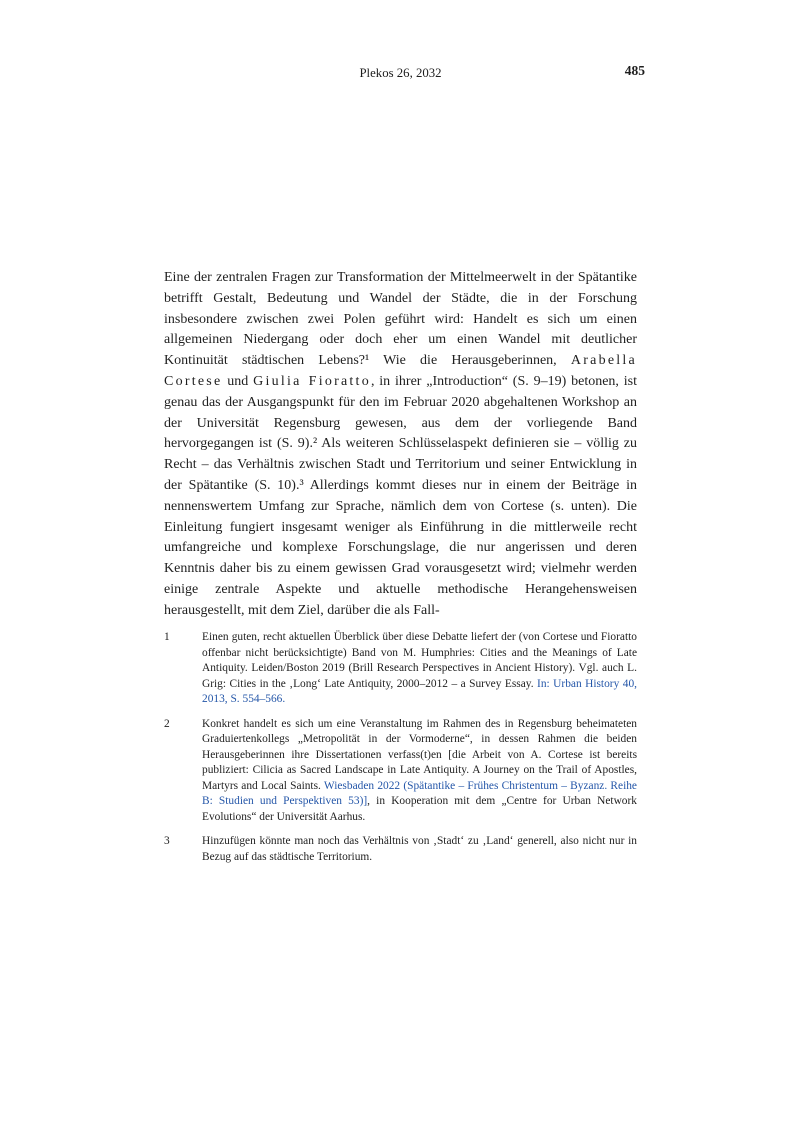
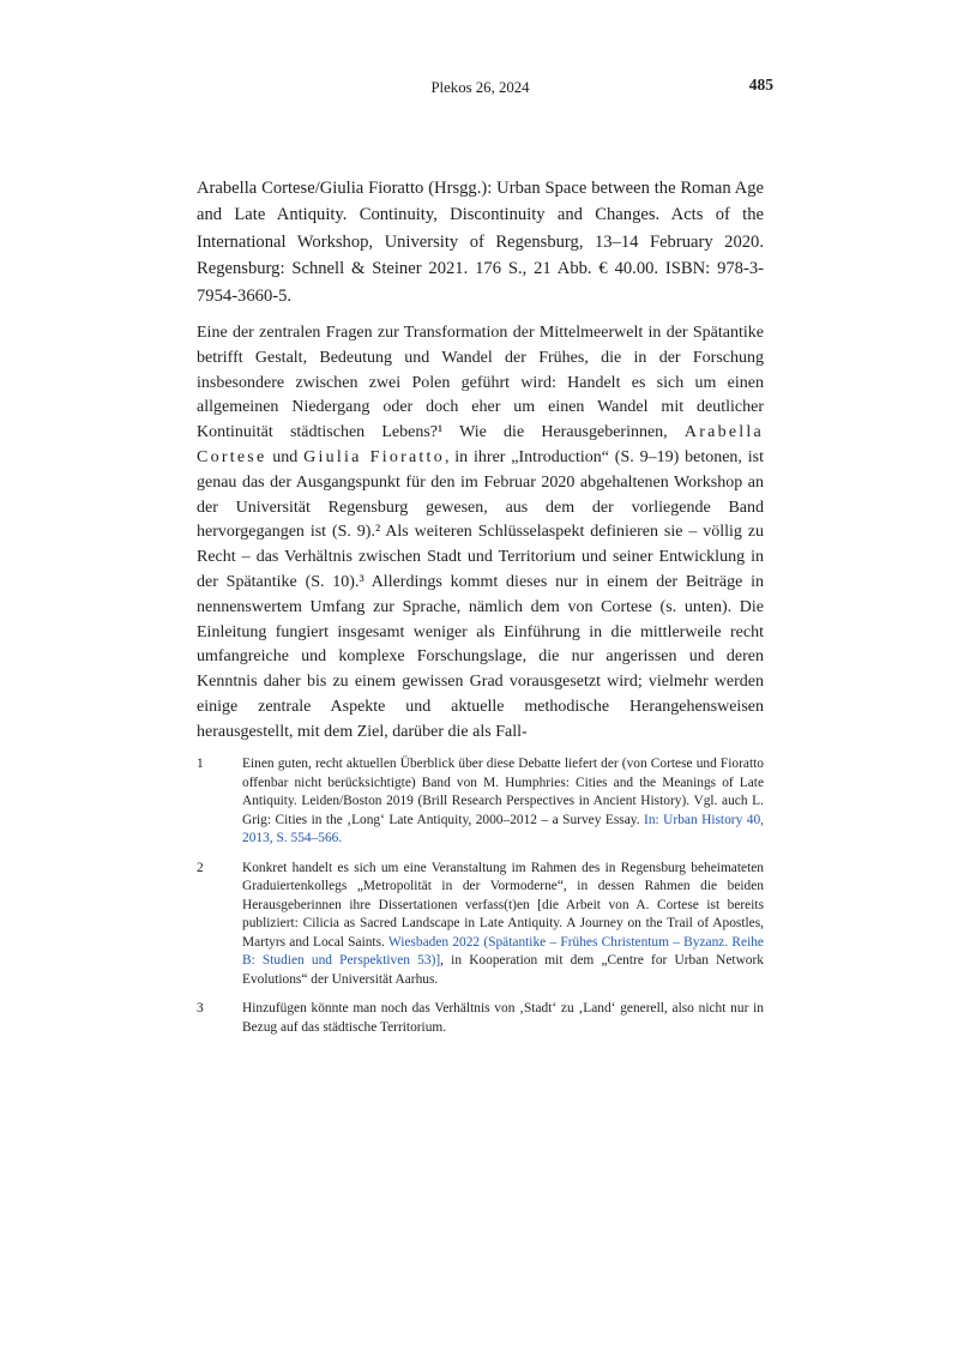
- Plekos 26, 2032
+ Plekos 26, 2024
  485
+ Arabella Cortese/Giulia Fioratto (Hrsgg.): Urban Space between the Roman Age and Late Antiquity. Continuity, Discontinuity and Changes. Acts of the International Workshop, University of Regensburg, 13–14 February 2020. Regensburg: Schnell & Steiner 2021. 176 S., 21 Abb. € 40.00. ISBN: 978-3-7954-3660-5.
- Eine der zentralen Fragen zur Transformation der Mittelmeerwelt in der Spätantike betrifft Gestalt, Bedeutung und Wandel der Städte, die in der Forschung insbesondere zwischen zwei Polen geführt wird: Handelt es sich um einen allgemeinen Niedergang oder doch eher um einen Wandel mit deutlicher Kontinuität städtischen Lebens?¹ Wie die Herausgeberinnen, Arabella Cortese und Giulia Fioratto, in ihrer „Introduction“ (S. 9–19) betonen, ist genau das der Ausgangspunkt für den im Februar 2020 abgehaltenen Workshop an der Universität Regensburg gewesen, aus dem der vorliegende Band hervorgegangen ist (S. 9).² Als weiteren Schlüsselaspekt definieren sie – völlig zu Recht – das Verhältnis zwischen Stadt und Territorium und seiner Entwicklung in der Spätantike (S. 10).³ Allerdings kommt dieses nur in einem der Beiträge in nennenswertem Umfang zur Sprache, nämlich dem von Cortese (s. unten). Die Einleitung fungiert insgesamt weniger als Einführung in die mittlerweile recht umfangreiche und komplexe Forschungslage, die nur angerissen und deren Kenntnis daher bis zu einem gewissen Grad vorausgesetzt wird; vielmehr werden einige zentrale Aspekte und aktuelle methodische Herangehensweisen herausgestellt, mit dem Ziel, darüber die als Fall-
+ Eine der zentralen Fragen zur Transformation der Mittelmeerwelt in der Spätantike betrifft Gestalt, Bedeutung und Wandel der Frühes, die in der Forschung insbesondere zwischen zwei Polen geführt wird: Handelt es sich um einen allgemeinen Niedergang oder doch eher um einen Wandel mit deutlicher Kontinuität städtischen Lebens?¹ Wie die Herausgeberinnen, Arabella Cortese und Giulia Fioratto, in ihrer „Introduction“ (S. 9–19) betonen, ist genau das der Ausgangspunkt für den im Februar 2020 abgehaltenen Workshop an der Universität Regensburg gewesen, aus dem der vorliegende Band hervorgegangen ist (S. 9).² Als weiteren Schlüsselaspekt definieren sie – völlig zu Recht – das Verhältnis zwischen Stadt und Territorium und seiner Entwicklung in der Spätantike (S. 10).³ Allerdings kommt dieses nur in einem der Beiträge in nennenswertem Umfang zur Sprache, nämlich dem von Cortese (s. unten). Die Einleitung fungiert insgesamt weniger als Einführung in die mittlerweile recht umfangreiche und komplexe Forschungslage, die nur angerissen und deren Kenntnis daher bis zu einem gewissen Grad vorausgesetzt wird; vielmehr werden einige zentrale Aspekte und aktuelle methodische Herangehensweisen herausgestellt, mit dem Ziel, darüber die als Fall-
  1
  Einen guten, recht aktuellen Überblick über diese Debatte liefert der (von Cortese und Fioratto offenbar nicht berücksichtigte) Band von M. Humphries: Cities and the Meanings of Late Antiquity. Leiden/Boston 2019 (Brill Research Perspectives in Ancient History). Vgl. auch L. Grig: Cities in the ‚Long‘ Late Antiquity, 2000–2012 – a Survey Essay. In: Urban History 40, 2013, S. 554–566.
  2
  Konkret handelt es sich um eine Veranstaltung im Rahmen des in Regensburg beheimateten Graduiertenkollegs „Metropolität in der Vormoderne“, in dessen Rahmen die beiden Herausgeberinnen ihre Dissertationen verfass(t)en [die Arbeit von A. Cortese ist bereits publiziert: Cilicia as Sacred Landscape in Late Antiquity. A Journey on the Trail of Apostles, Martyrs and Local Saints. Wiesbaden 2022 (Spätantike – Frühes Christentum – Byzanz. Reihe B: Studien und Perspektiven 53)], in Kooperation mit dem „Centre for Urban Network Evolutions“ der Universität Aarhus.
  3
  Hinzufügen könnte man noch das Verhältnis von ‚Stadt‘ zu ‚Land‘ generell, also nicht nur in Bezug auf das städtische Territorium.
